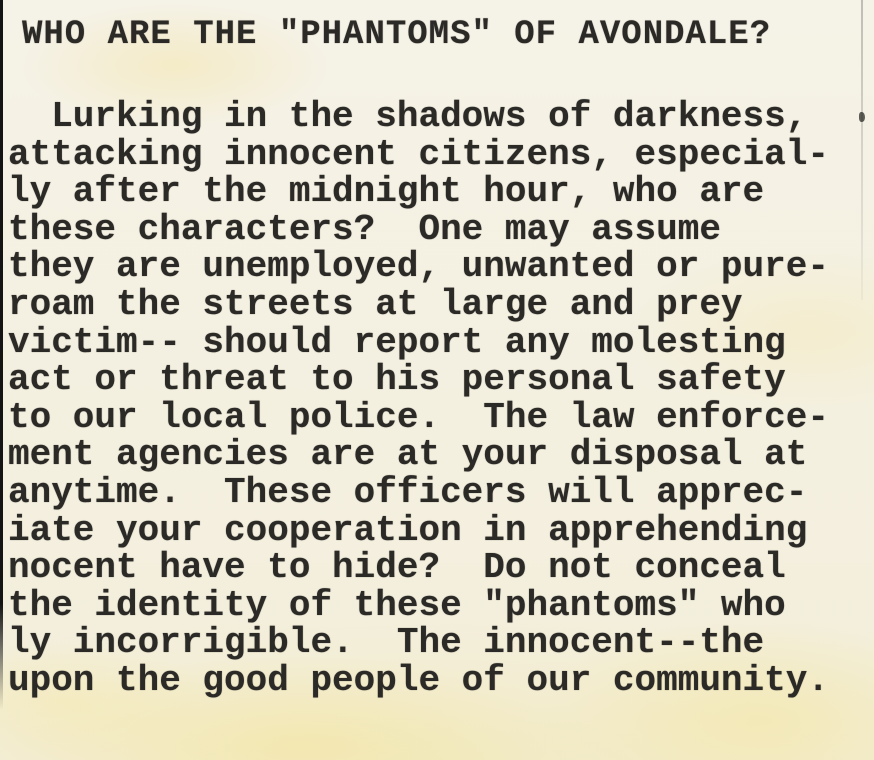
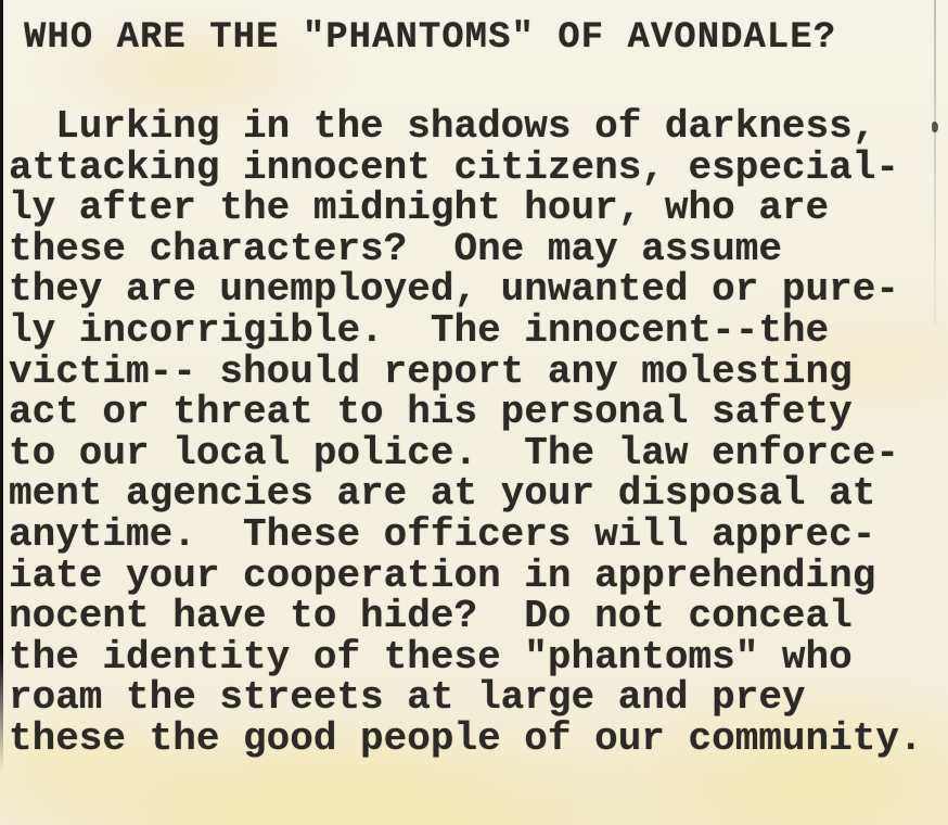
  WHO ARE THE "PHANTOMS" OF AVONDALE?
  Lurking in the shadows of darkness,
  attacking innocent citizens, especial-
  ly after the midnight hour, who are
  these characters? One may assume
  they are unemployed, unwanted or pure-
- roam the streets at large and prey
+ ly incorrigible. The innocent--the
  victim-- should report any molesting
  act or threat to his personal safety
  to our local police. The law enforce-
  ment agencies are at your disposal at
  anytime. These officers will apprec-
  iate your cooperation in apprehending
  nocent have to hide? Do not conceal
  the identity of these "phantoms" who
- ly incorrigible. The innocent--the
+ roam the streets at large and prey
- upon the good people of our community.
+ these the good people of our community.
